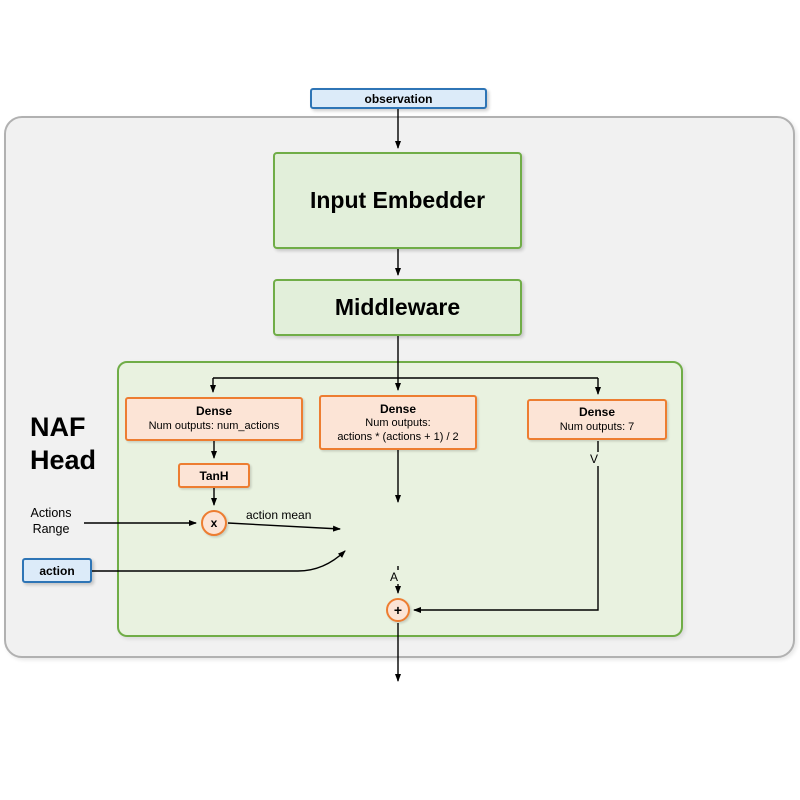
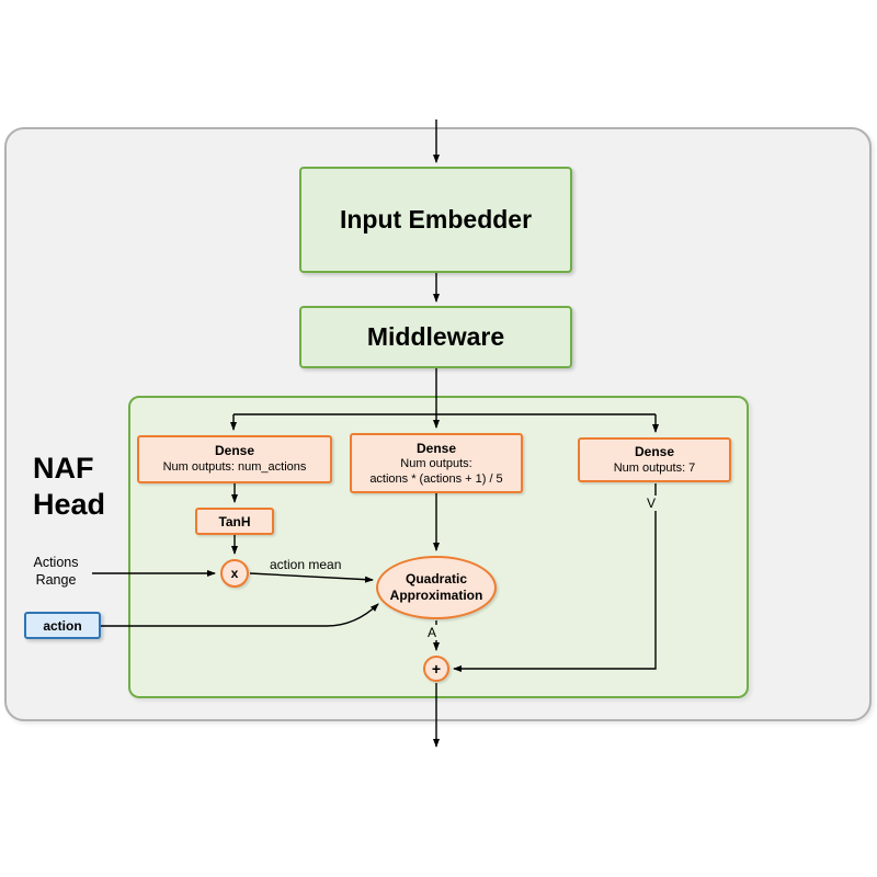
- observation
  Input Embedder
  Middleware
  NAF
  Head
  Dense
  Num outputs: num_actions
  Dense
  Num outputs:
- actions * (actions + 1) / 2
+ actions * (actions + 1) / 5
  Dense
  Num outputs: 7
  TanH
  x
  Actions
  Range
  action
  action mean
+ Quadratic
+ Approximation
  A
  V
  +
